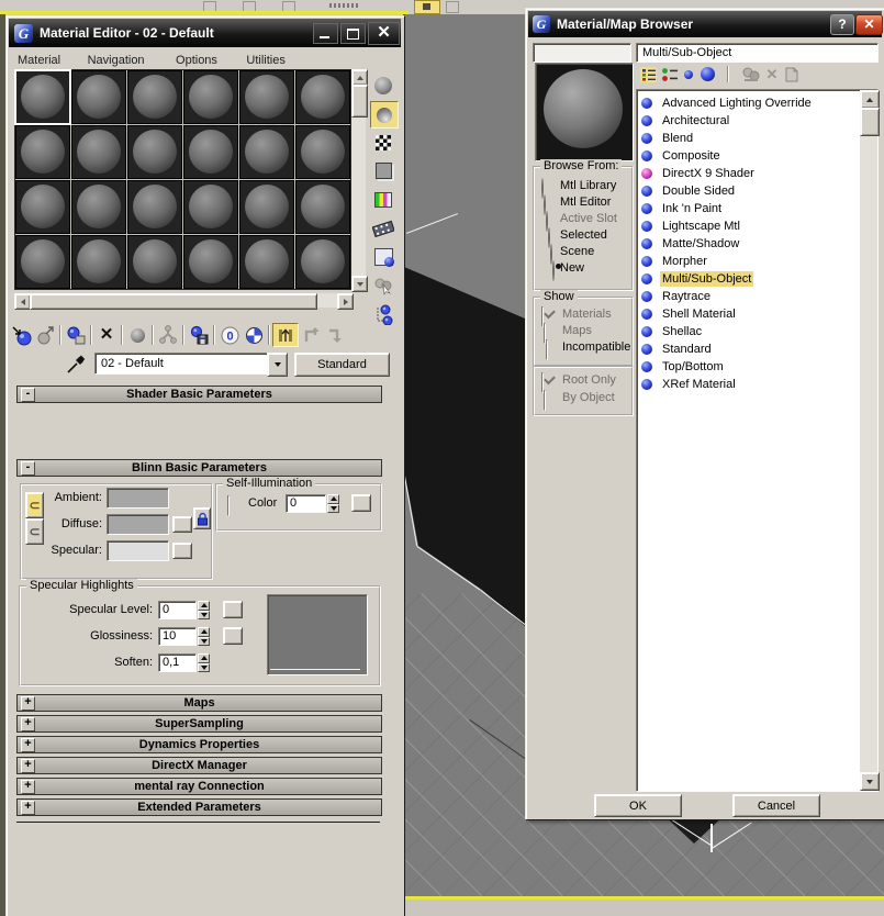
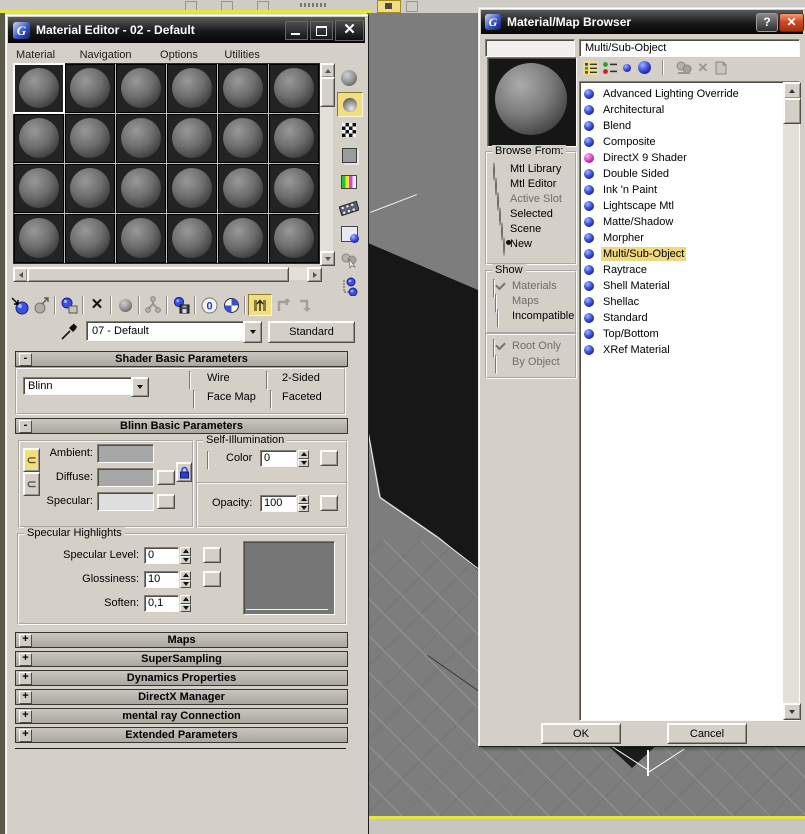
  G
  Material Editor - 02 - Default
  ✕
  Material Navigation Options Utilities
  ✕
  0
- 02 - Default
+ 07 - Default
  Standard
  -
  Shader Basic Parameters
+ Blinn
+ Wire
+ 2-Sided
+ Face Map
+ Faceted
  -
  Blinn Basic Parameters
  ⊂
  ⊂
  Ambient:
  Diffuse:
  Specular:
  Self-Illumination
  Color
  0
+ Opacity:
+ 100
  Specular Highlights
  Specular Level:
  0
  Glossiness:
  10
  Soften:
  0,1
  +
  Maps
  +
  SuperSampling
  +
  Dynamics Properties
  +
  DirectX Manager
  +
  mental ray Connection
  +
  Extended Parameters
  G
  Material/Map Browser
  ?
  ✕
  Multi/Sub-Object
  ✕
  Browse From:
  Mtl Library
  Mtl Editor
  Active Slot
  Selected
  Scene
  New
  Show
  Materials
  Maps
  Incompatible
  Root Only
  By Object
  Advanced Lighting Override
  Architectural
  Blend
  Composite
  DirectX 9 Shader
  Double Sided
  Ink 'n Paint
  Lightscape Mtl
  Matte/Shadow
  Morpher
  Multi/Sub-Object
  Raytrace
  Shell Material
  Shellac
  Standard
  Top/Bottom
  XRef Material
  OK
  Cancel
